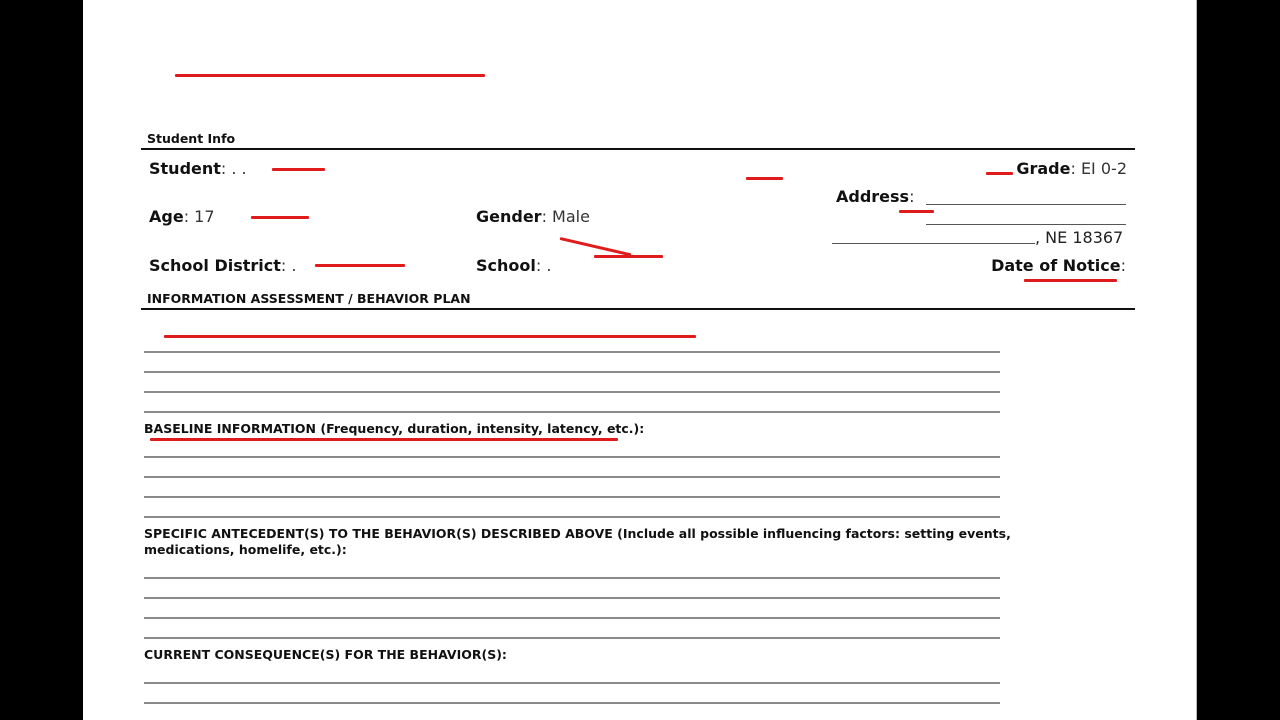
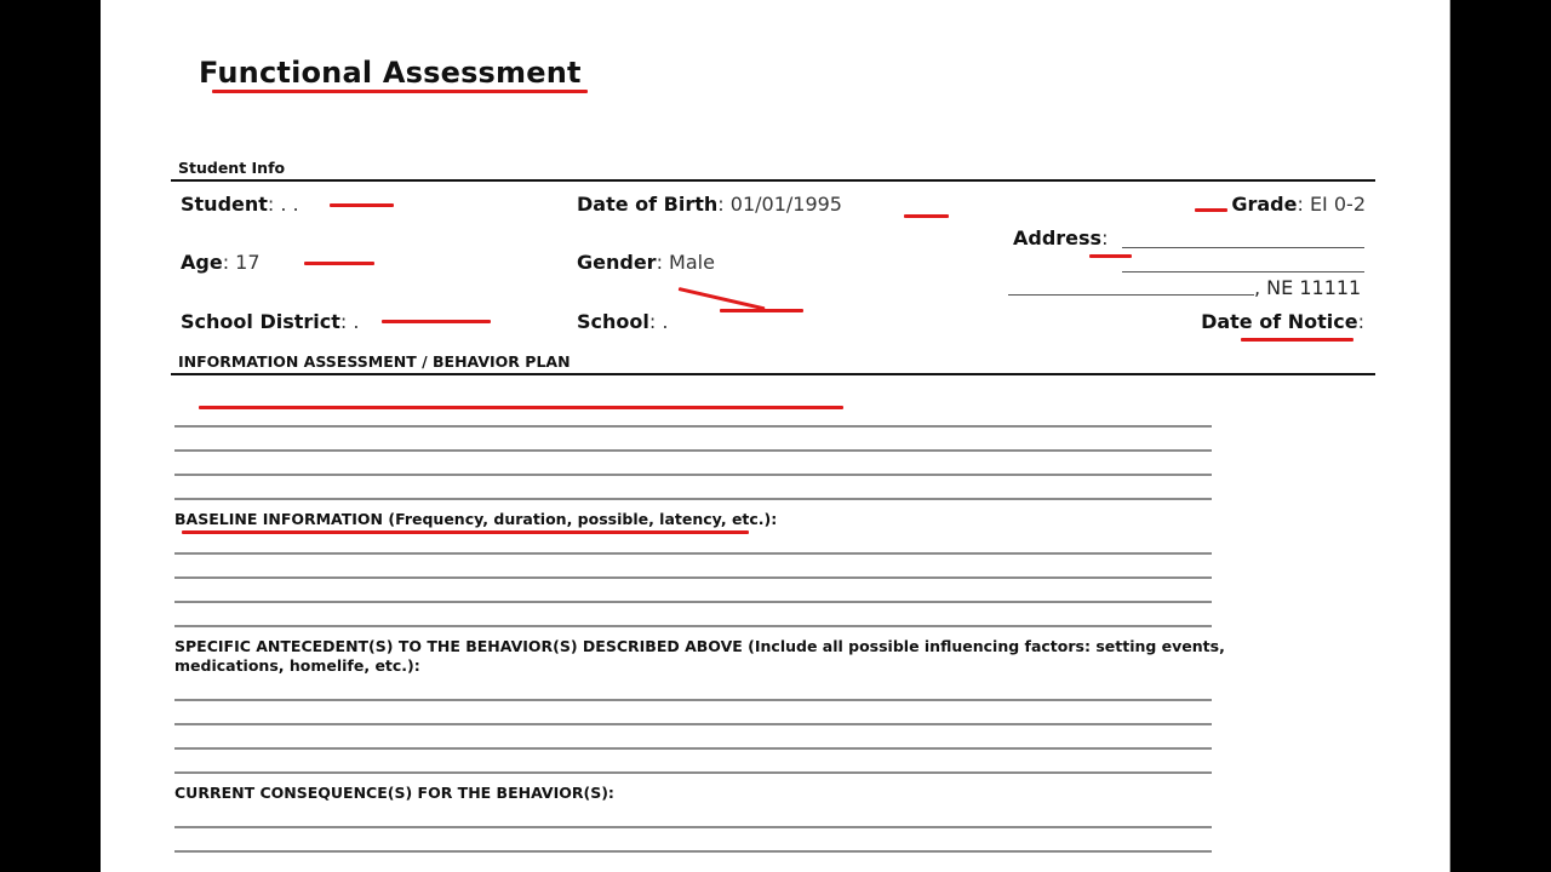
+ Functional Assessment
  Student Info
  Student: . .
+ Date of Birth: 01/01/1995
  Grade: EI 0-2
  Address:
- , NE 18367
+ , NE 11111
  Age: 17
  Gender: Male
  School District: .
  School: .
  Date of Notice:
  INFORMATION ASSESSMENT / BEHAVIOR PLAN
- BASELINE INFORMATION (Frequency, duration, intensity, latency, etc.):
+ BASELINE INFORMATION (Frequency, duration, possible, latency, etc.):
  SPECIFIC ANTECEDENT(S) TO THE BEHAVIOR(S) DESCRIBED ABOVE (Include all possible influencing factors: setting events,
  medications, homelife, etc.):
  CURRENT CONSEQUENCE(S) FOR THE BEHAVIOR(S):
